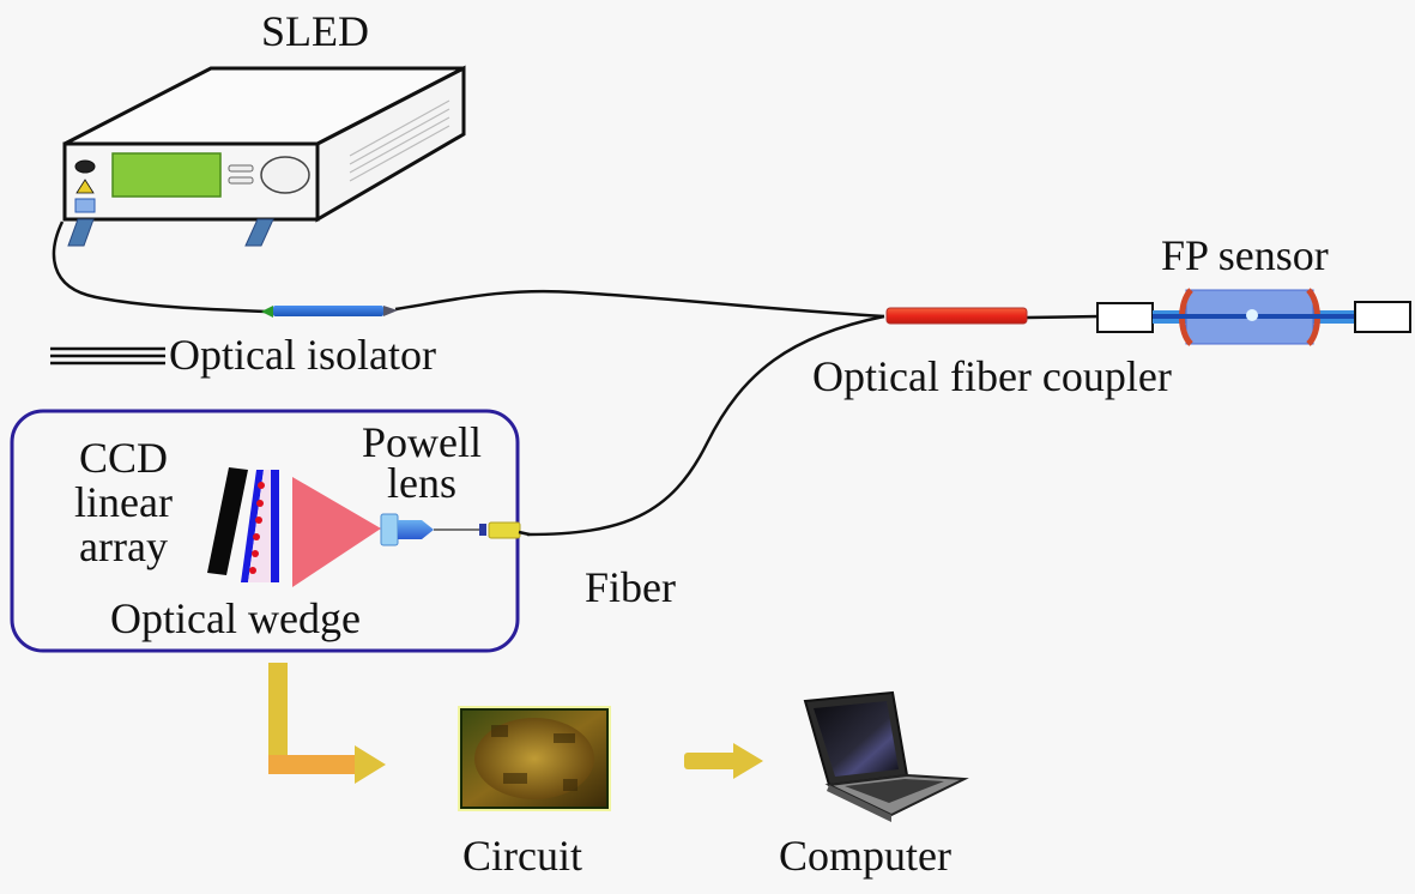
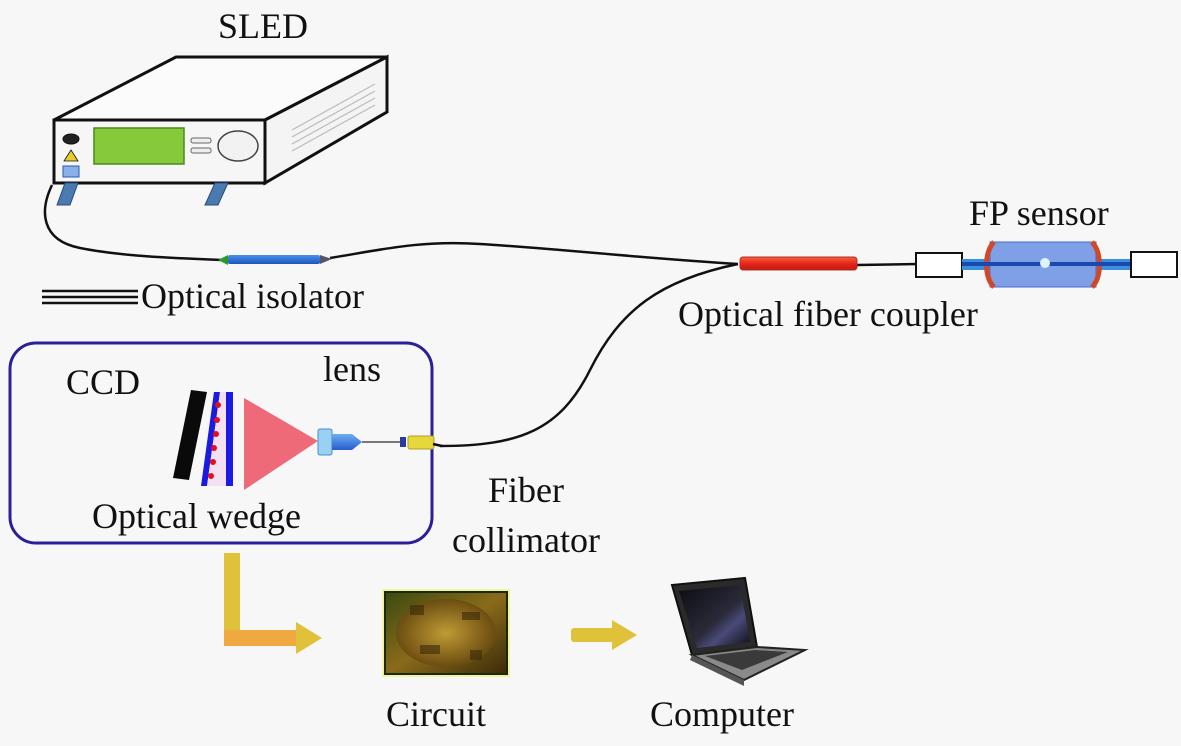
  SLED
  Optical isolator
  FP sensor
  Optical fiber coupler
  CCD
- linear
- array
- Powell
  lens
  Optical wedge
  Fiber
+ collimator
  Circuit
  Computer
